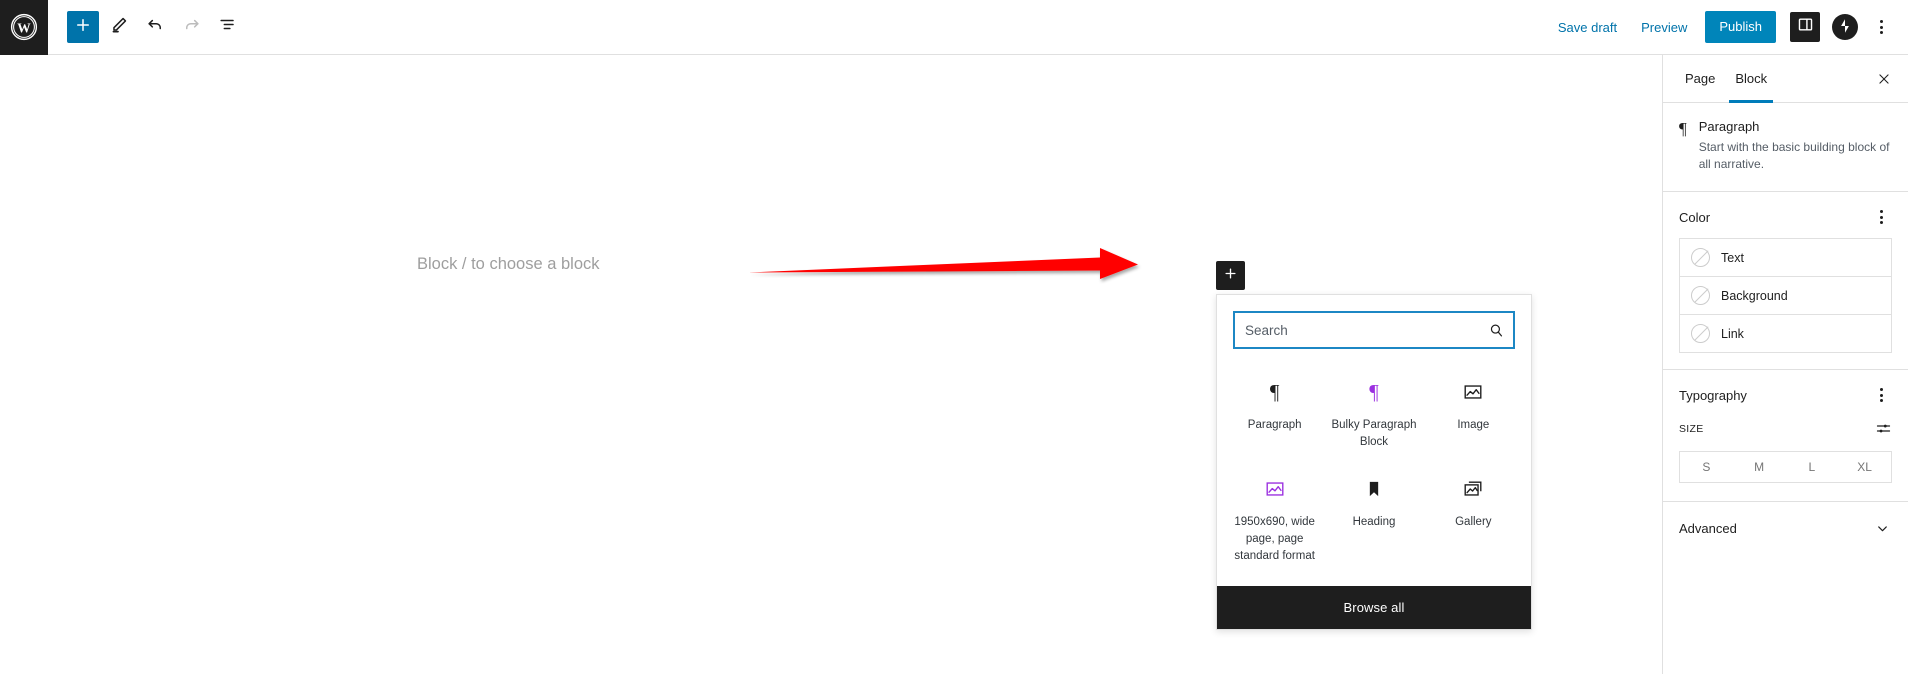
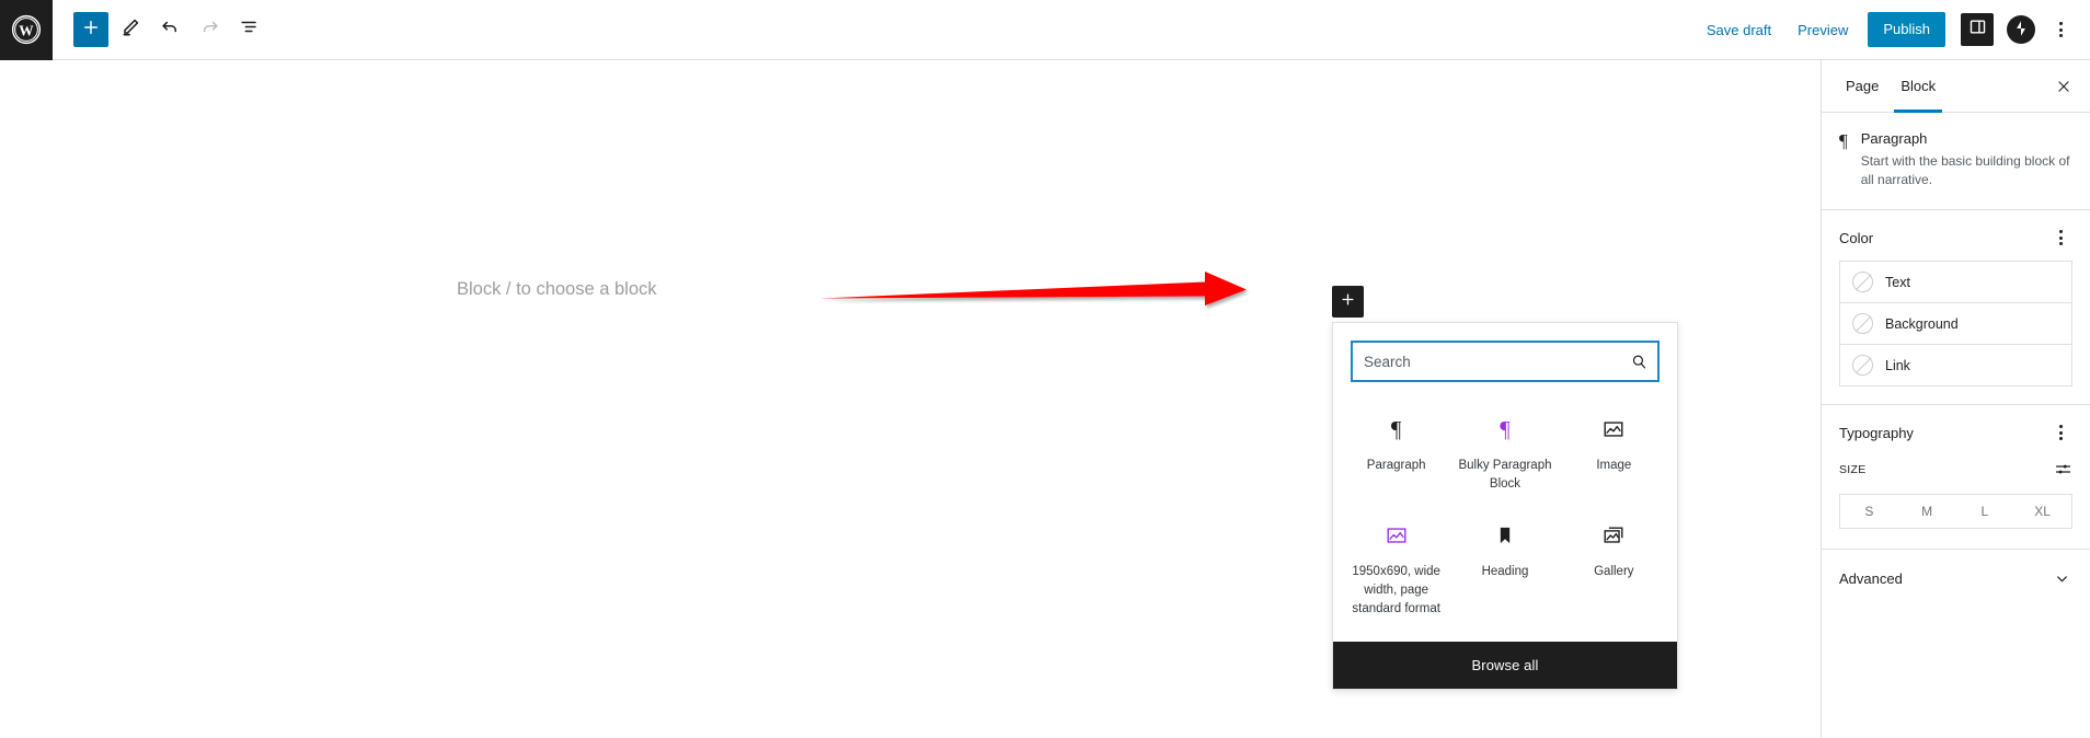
  W
  Save draft
  Preview
  Publish
  Block / to choose a block
  Search
  ¶
  Paragraph
  ¶
  Bulky Paragraph Block
  Image
- 1950x690, wide page, page standard format
+ 1950x690, wide width, page standard format
  Heading
  Gallery
  Browse all
  Page
  Block
  ¶
  Paragraph
  Start with the basic building block of all narrative.
  Color
  Text
  Background
  Link
  Typography
  SIZE
  S
  M
  L
  XL
  Advanced
